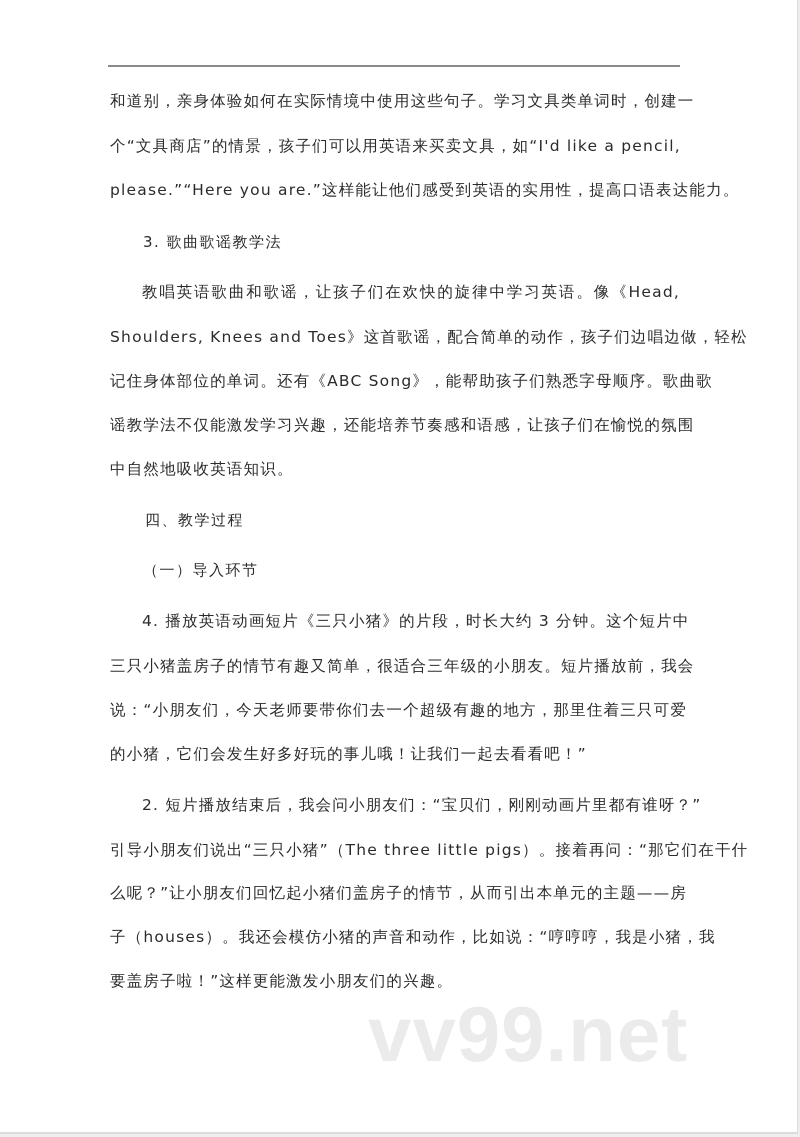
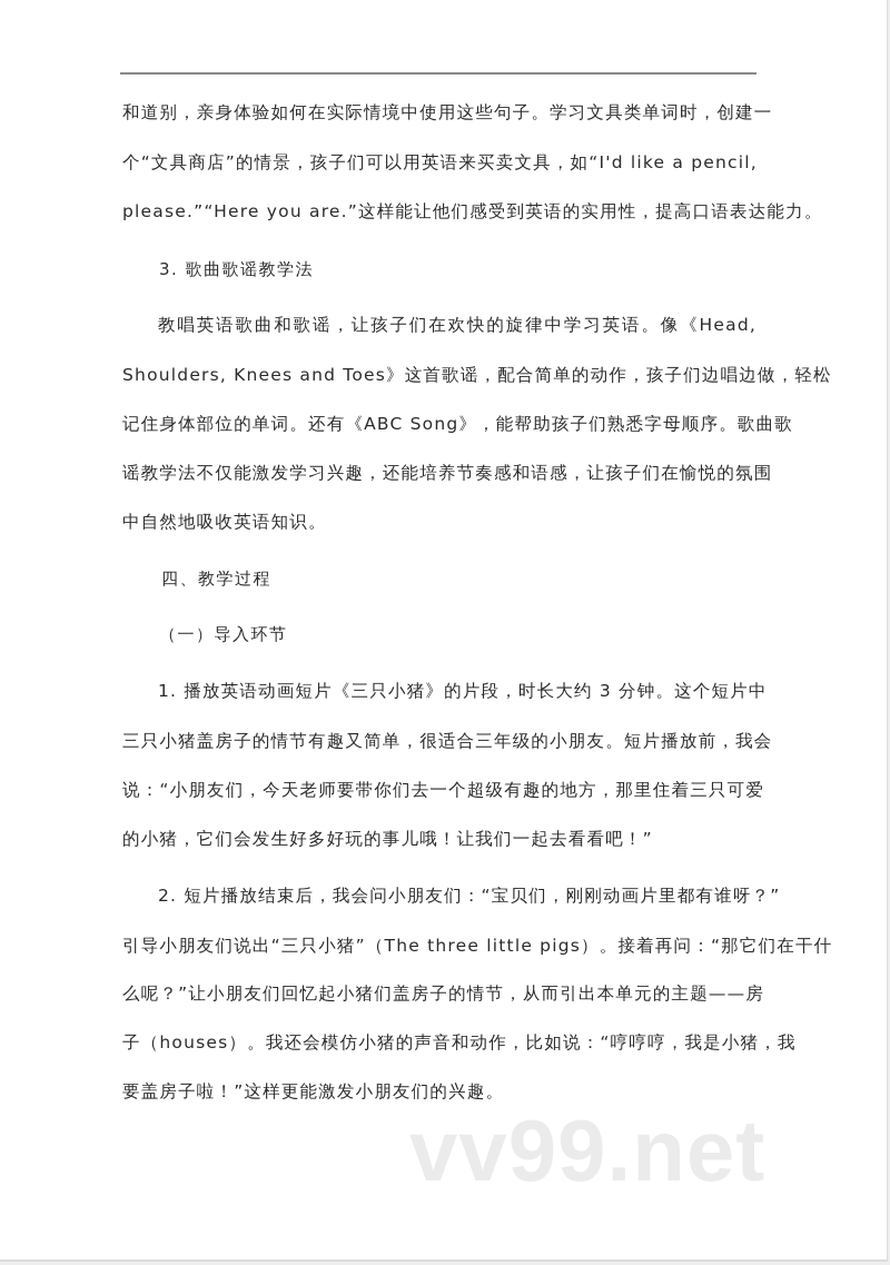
  和道别，亲身体验如何在实际情境中使用这些句子。学习文具类单词时，创建一
  个“文具商店”的情景，孩子们可以用英语来买卖文具，如“I'd like a pencil,
  please.”“Here you are.”这样能让他们感受到英语的实用性，提高口语表达能力。
  3. 歌曲歌谣教学法
  教唱英语歌曲和歌谣，让孩子们在欢快的旋律中学习英语。像《Head,
  Shoulders, Knees and Toes》这首歌谣，配合简单的动作，孩子们边唱边做，轻松
  记住身体部位的单词。还有《ABC Song》，能帮助孩子们熟悉字母顺序。歌曲歌
  谣教学法不仅能激发学习兴趣，还能培养节奏感和语感，让孩子们在愉悦的氛围
  中自然地吸收英语知识。
  四、教学过程
  （一）导入环节
- 4. 播放英语动画短片《三只小猪》的片段，时长大约 3 分钟。这个短片中
+ 1. 播放英语动画短片《三只小猪》的片段，时长大约 3 分钟。这个短片中
  三只小猪盖房子的情节有趣又简单，很适合三年级的小朋友。短片播放前，我会
  说：“小朋友们，今天老师要带你们去一个超级有趣的地方，那里住着三只可爱
  的小猪，它们会发生好多好玩的事儿哦！让我们一起去看看吧！”
  2. 短片播放结束后，我会问小朋友们：“宝贝们，刚刚动画片里都有谁呀？”
  引导小朋友们说出“三只小猪”（The three little pigs）。接着再问：“那它们在干什
  么呢？”让小朋友们回忆起小猪们盖房子的情节，从而引出本单元的主题——房
  子（houses）。我还会模仿小猪的声音和动作，比如说：“哼哼哼，我是小猪，我
  要盖房子啦！”这样更能激发小朋友们的兴趣。
